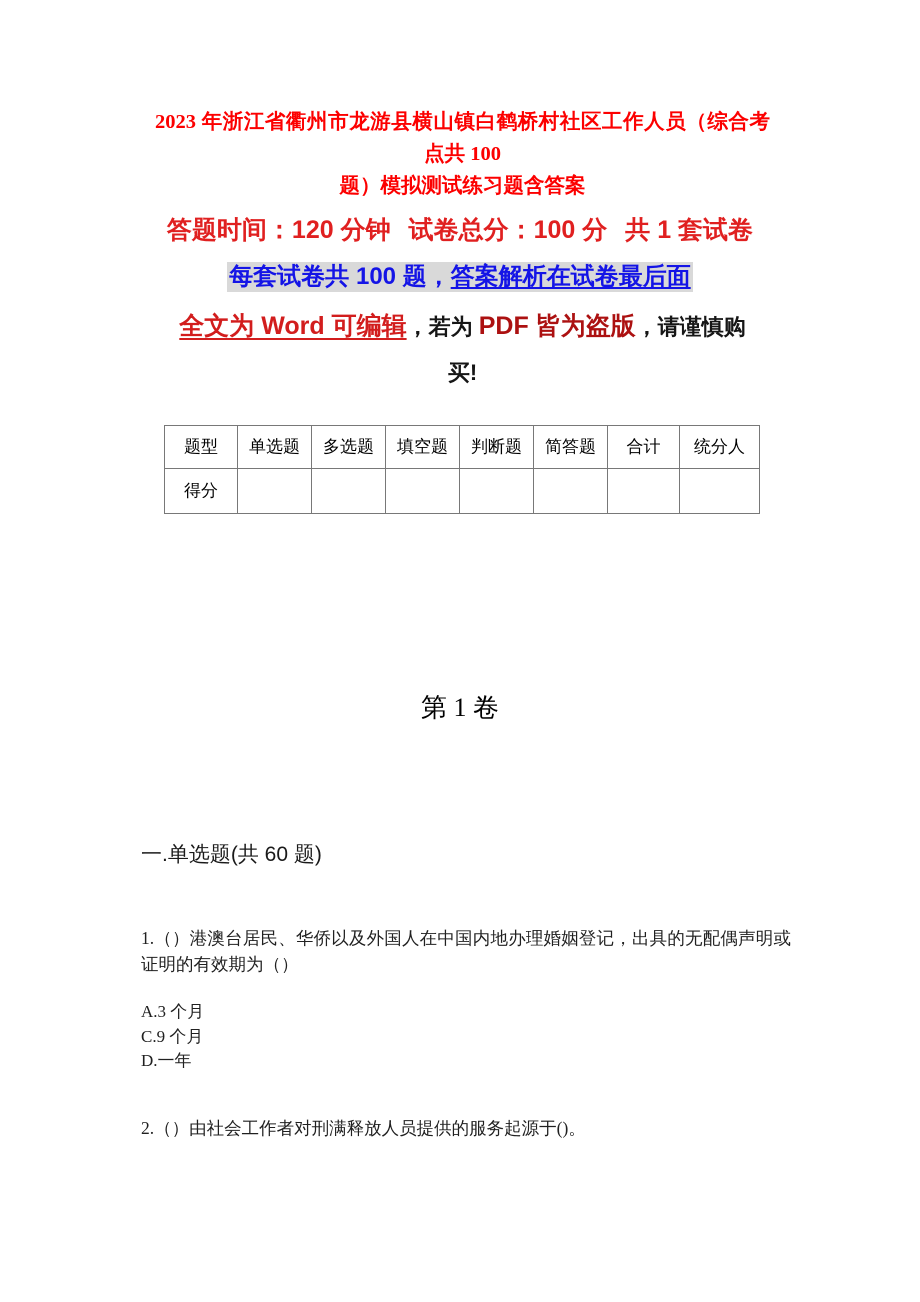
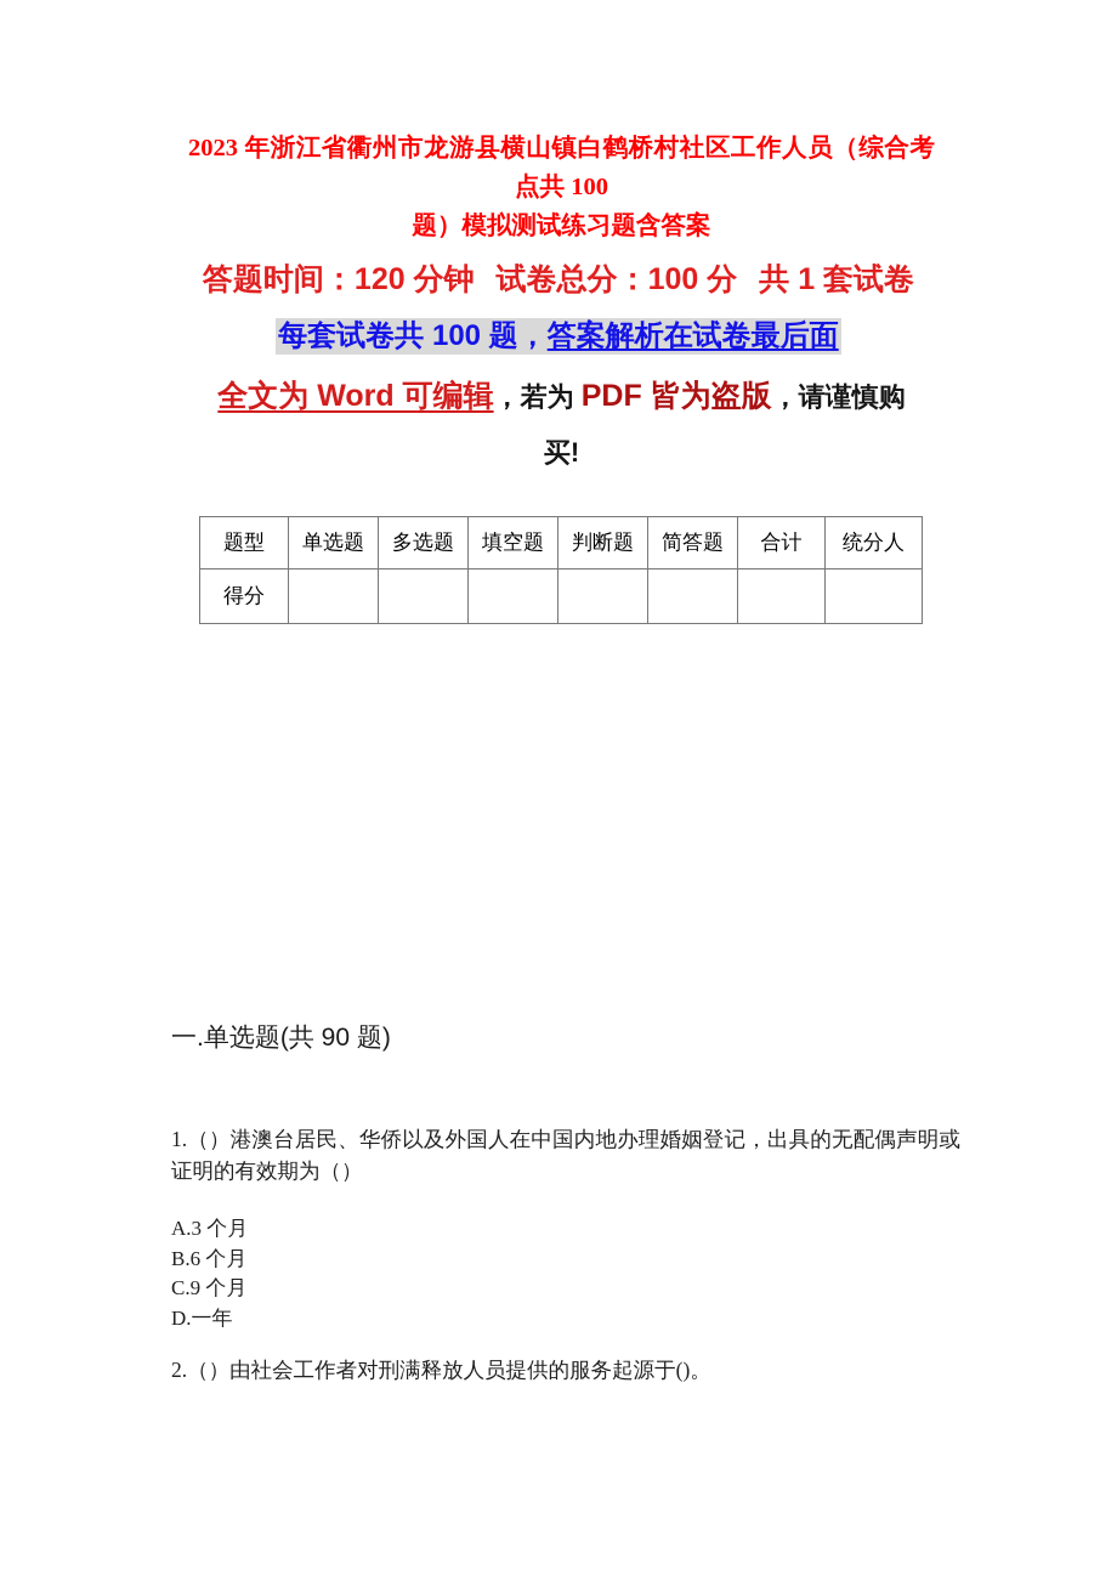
  2023 年浙江省衢州市龙游县横山镇白鹤桥村社区工作人员（综合考点共 100
  题）模拟测试练习题含答案
  答题时间：120 分钟 试卷总分：100 分 共 1 套试卷
  每套试卷共 100 题，答案解析在试卷最后面
  全文为 Word 可编辑，若为 PDF 皆为盗版，请谨慎购
  买!
  题型	单选题	多选题	填空题	判断题	简答题	合计	统分人
  得分
- 第 1 卷
- 一.单选题(共 60 题)
+ 一.单选题(共 90 题)
  1.（）港澳台居民、华侨以及外国人在中国内地办理婚姻登记，出具的无配偶声明或证明的有效期为（）
  A.3 个月
+ B.6 个月
  C.9 个月
  D.一年
  2.（）由社会工作者对刑满释放人员提供的服务起源于()。
